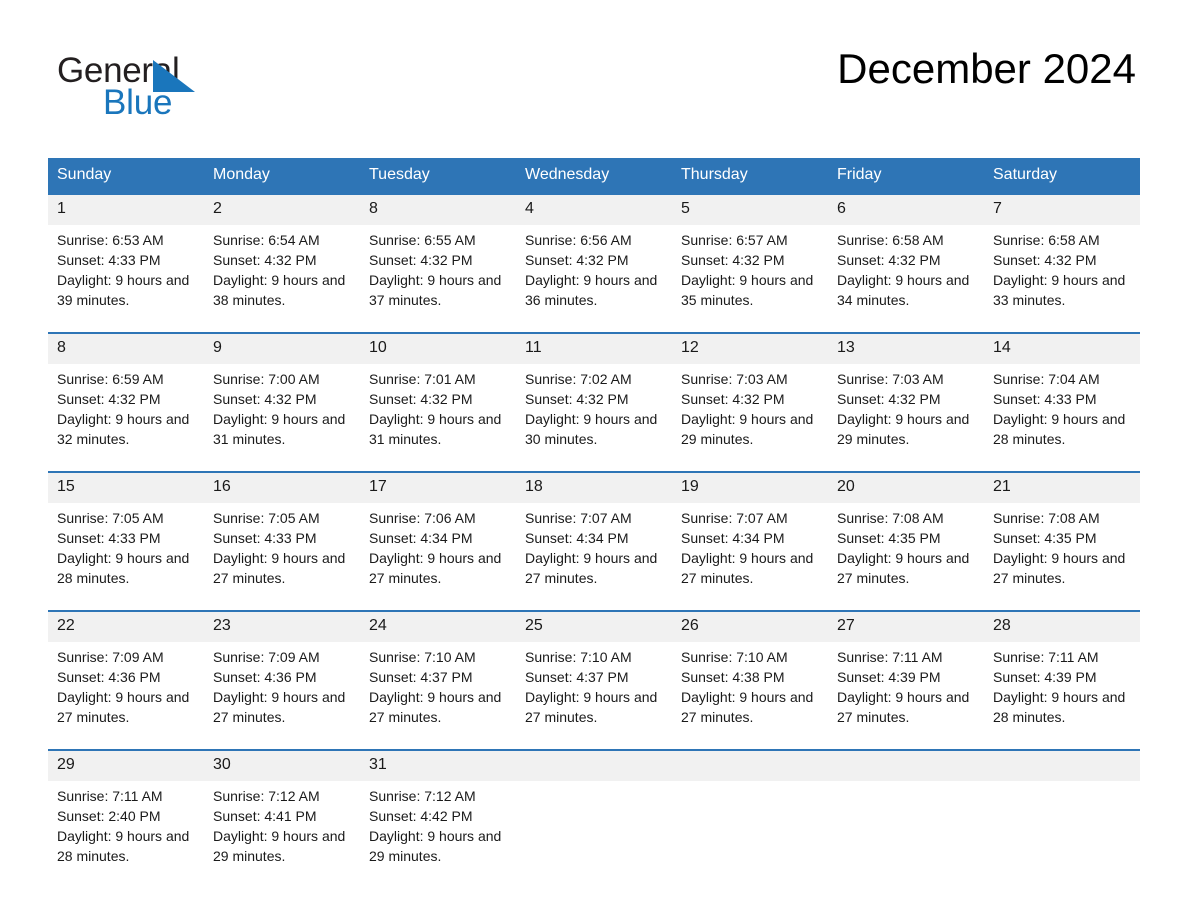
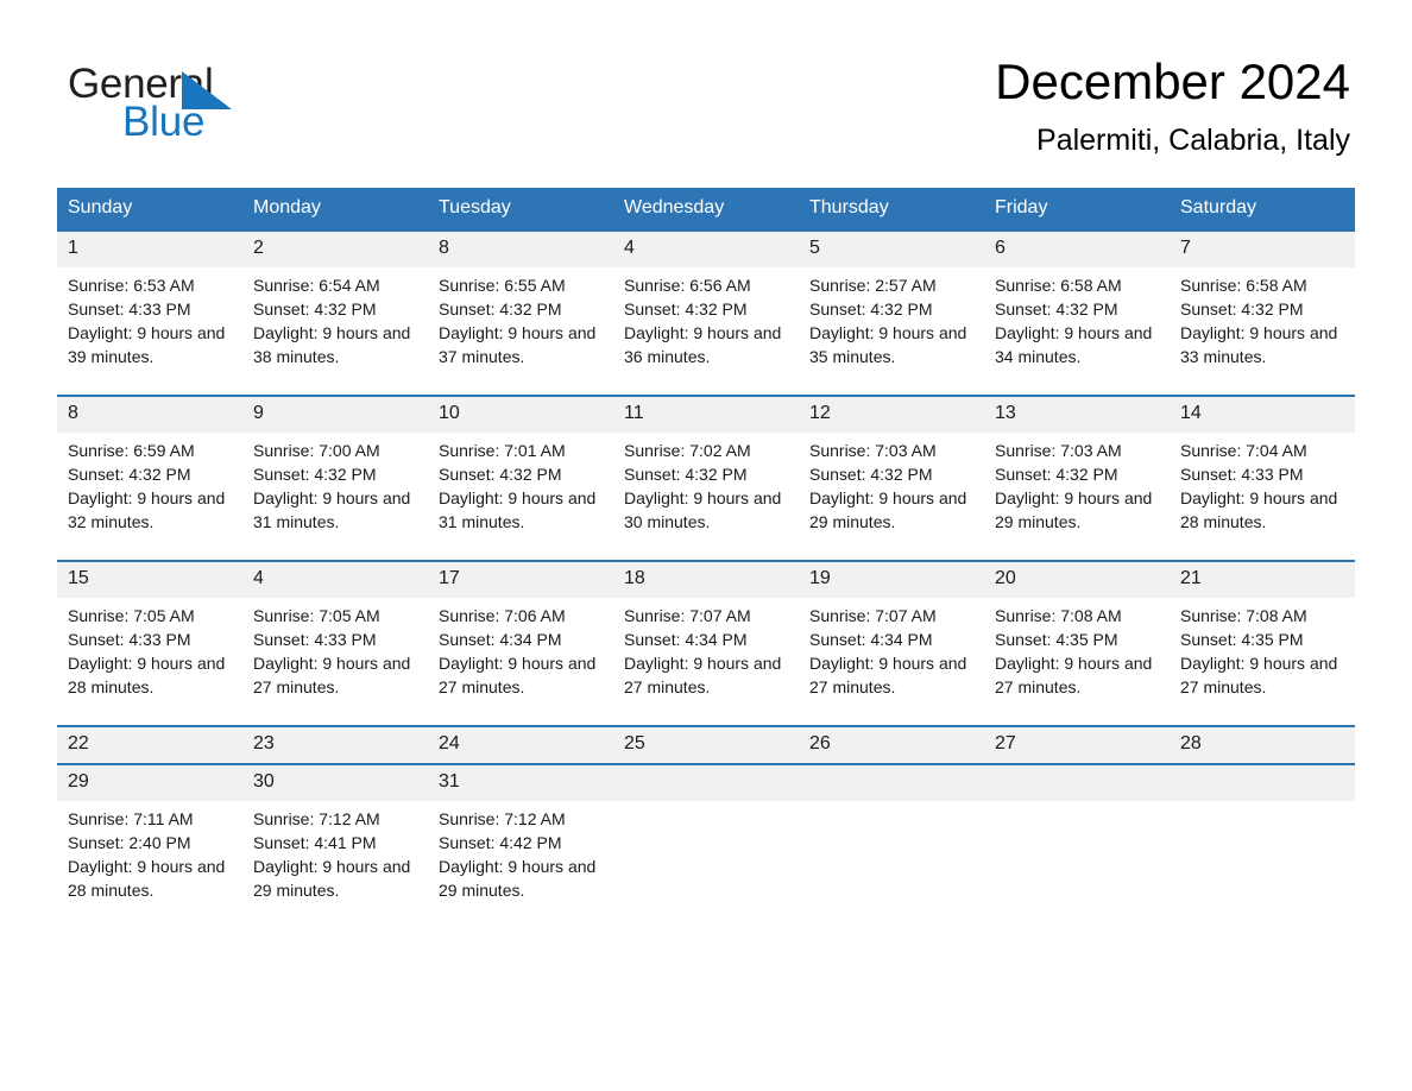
  General
  Blue
  December 2024
+ Palermiti, Calabria, Italy
  Sunday	Monday	Tuesday	Wednesday	Thursday	Friday	Saturday
  1	2	8	4	5	6	7
- Sunrise: 6:53 AM Sunset: 4:33 PM Daylight: 9 hours and 39 minutes.	Sunrise: 6:54 AM Sunset: 4:32 PM Daylight: 9 hours and 38 minutes.	Sunrise: 6:55 AM Sunset: 4:32 PM Daylight: 9 hours and 37 minutes.	Sunrise: 6:56 AM Sunset: 4:32 PM Daylight: 9 hours and 36 minutes.	Sunrise: 6:57 AM Sunset: 4:32 PM Daylight: 9 hours and 35 minutes.	Sunrise: 6:58 AM Sunset: 4:32 PM Daylight: 9 hours and 34 minutes.	Sunrise: 6:58 AM Sunset: 4:32 PM Daylight: 9 hours and 33 minutes.
+ Sunrise: 6:53 AM Sunset: 4:33 PM Daylight: 9 hours and 39 minutes.	Sunrise: 6:54 AM Sunset: 4:32 PM Daylight: 9 hours and 38 minutes.	Sunrise: 6:55 AM Sunset: 4:32 PM Daylight: 9 hours and 37 minutes.	Sunrise: 6:56 AM Sunset: 4:32 PM Daylight: 9 hours and 36 minutes.	Sunrise: 2:57 AM Sunset: 4:32 PM Daylight: 9 hours and 35 minutes.	Sunrise: 6:58 AM Sunset: 4:32 PM Daylight: 9 hours and 34 minutes.	Sunrise: 6:58 AM Sunset: 4:32 PM Daylight: 9 hours and 33 minutes.
  8	9	10	11	12	13	14
  Sunrise: 6:59 AM Sunset: 4:32 PM Daylight: 9 hours and 32 minutes.	Sunrise: 7:00 AM Sunset: 4:32 PM Daylight: 9 hours and 31 minutes.	Sunrise: 7:01 AM Sunset: 4:32 PM Daylight: 9 hours and 31 minutes.	Sunrise: 7:02 AM Sunset: 4:32 PM Daylight: 9 hours and 30 minutes.	Sunrise: 7:03 AM Sunset: 4:32 PM Daylight: 9 hours and 29 minutes.	Sunrise: 7:03 AM Sunset: 4:32 PM Daylight: 9 hours and 29 minutes.	Sunrise: 7:04 AM Sunset: 4:33 PM Daylight: 9 hours and 28 minutes.
- 15	16	17	18	19	20	21
+ 15	4	17	18	19	20	21
  Sunrise: 7:05 AM Sunset: 4:33 PM Daylight: 9 hours and 28 minutes.	Sunrise: 7:05 AM Sunset: 4:33 PM Daylight: 9 hours and 27 minutes.	Sunrise: 7:06 AM Sunset: 4:34 PM Daylight: 9 hours and 27 minutes.	Sunrise: 7:07 AM Sunset: 4:34 PM Daylight: 9 hours and 27 minutes.	Sunrise: 7:07 AM Sunset: 4:34 PM Daylight: 9 hours and 27 minutes.	Sunrise: 7:08 AM Sunset: 4:35 PM Daylight: 9 hours and 27 minutes.	Sunrise: 7:08 AM Sunset: 4:35 PM Daylight: 9 hours and 27 minutes.
  22	23	24	25	26	27	28
- Sunrise: 7:09 AM Sunset: 4:36 PM Daylight: 9 hours and 27 minutes.	Sunrise: 7:09 AM Sunset: 4:36 PM Daylight: 9 hours and 27 minutes.	Sunrise: 7:10 AM Sunset: 4:37 PM Daylight: 9 hours and 27 minutes.	Sunrise: 7:10 AM Sunset: 4:37 PM Daylight: 9 hours and 27 minutes.	Sunrise: 7:10 AM Sunset: 4:38 PM Daylight: 9 hours and 27 minutes.	Sunrise: 7:11 AM Sunset: 4:39 PM Daylight: 9 hours and 27 minutes.	Sunrise: 7:11 AM Sunset: 4:39 PM Daylight: 9 hours and 28 minutes.
  29	30	31
  Sunrise: 7:11 AM Sunset: 2:40 PM Daylight: 9 hours and 28 minutes.	Sunrise: 7:12 AM Sunset: 4:41 PM Daylight: 9 hours and 29 minutes.	Sunrise: 7:12 AM Sunset: 4:42 PM Daylight: 9 hours and 29 minutes.
